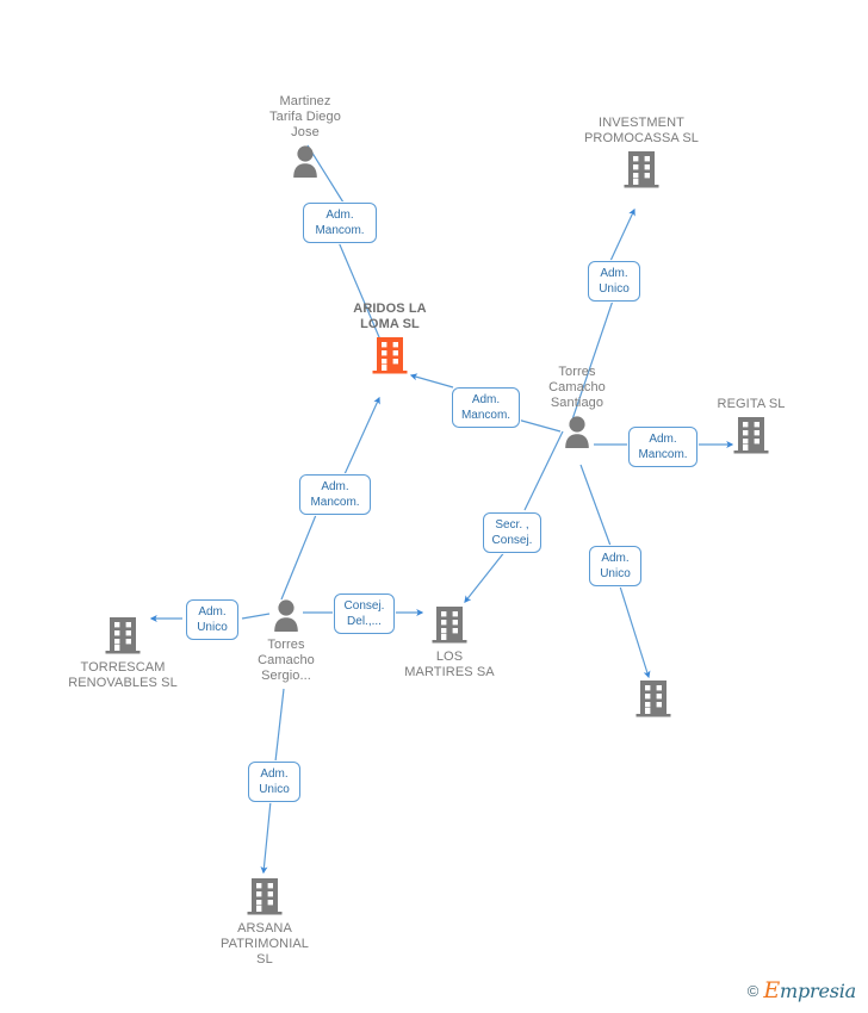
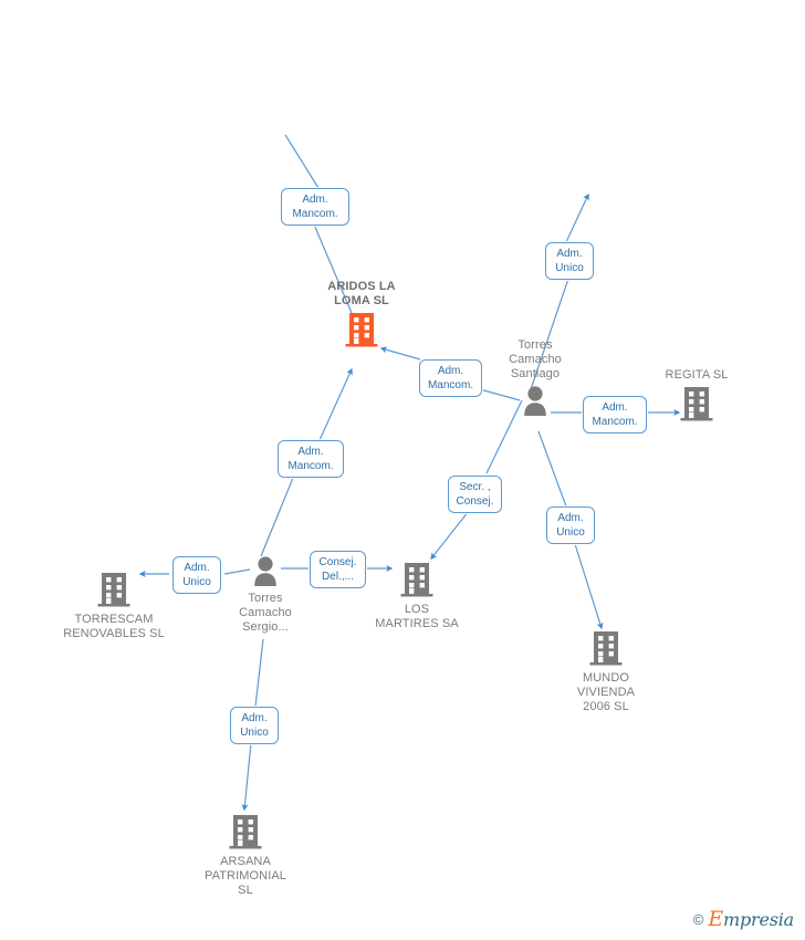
- Martinez
- Tarifa Diego
- Jose
- INVESTMENT
- PROMOCASSA SL
  ARIDOS LA
  LOMA SL
  Torres
  Camacho
  Santiago
  REGITA SL
  TORRESCAM
  RENOVABLES SL
  Torres
  Camacho
  Sergio...
  LOS
  MARTIRES SA
+ MUNDO
+ VIVIENDA
+ 2006 SL
  ARSANA
  PATRIMONIAL
  SL
  Adm.
  Mancom.
  Adm.
  Unico
  Adm.
  Mancom.
  Adm.
  Mancom.
  Adm.
  Mancom.
  Secr. ,
  Consej.
  Adm.
  Unico
  Adm.
  Unico
  Consej.
  Del.,...
  Adm.
  Unico
  ©
  Empresia
